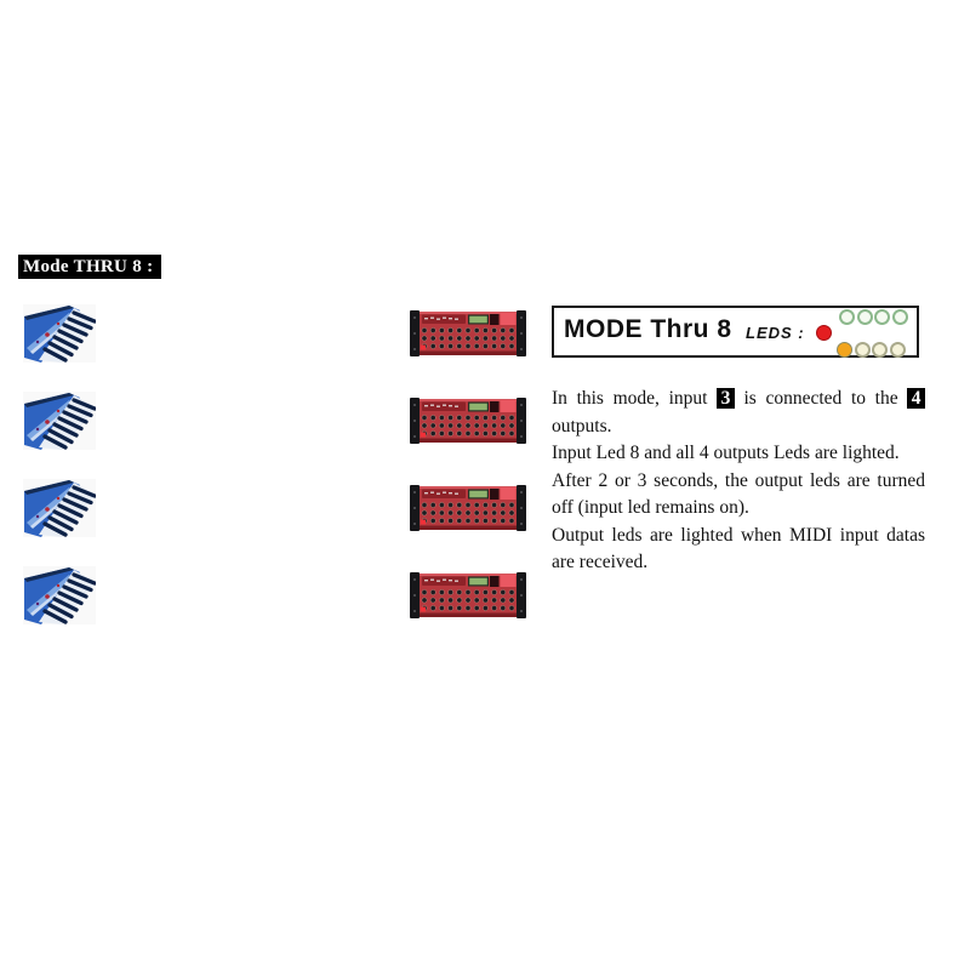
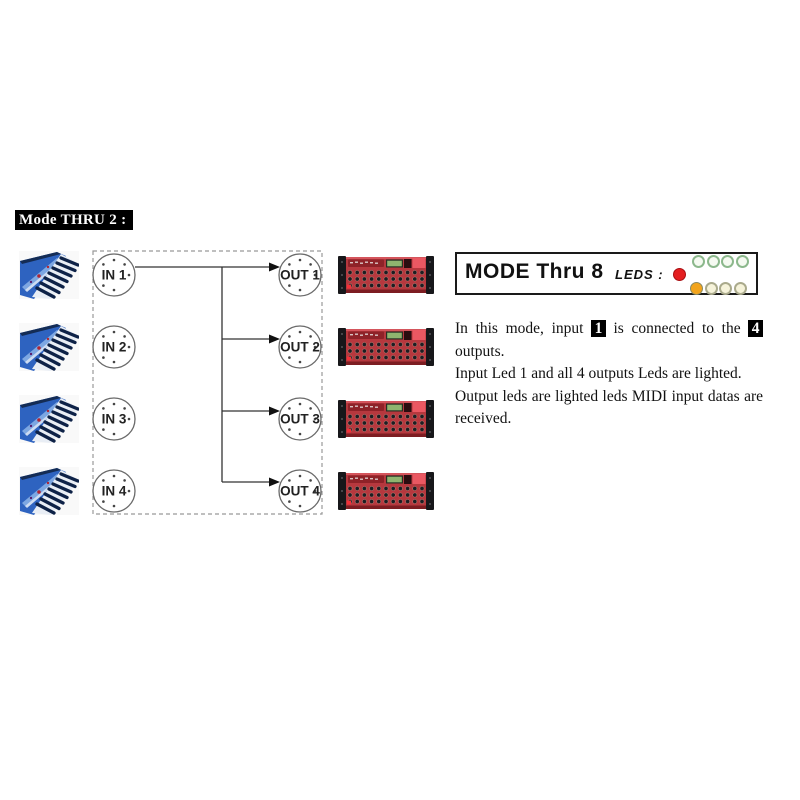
- Mode THRU 8 :
+ Mode THRU 2 :
+ IN 1
+ IN 2
+ IN 3
+ IN 4
+ OUT 1
+ OUT 2
+ OUT 3
+ OUT 4
  MODE Thru 8
  LEDS :
- In this mode, input 3 is connected to the 4 outputs.
+ In this mode, input 1 is connected to the 4 outputs.
- Input Led 8 and all 4 outputs Leds are lighted.
+ Input Led 1 and all 4 outputs Leds are lighted.
- After 2 or 3 seconds, the output leds are turned off (input led remains on).
- Output leds are lighted when MIDI input datas are received.
+ Output leds are lighted leds MIDI input datas are received.
